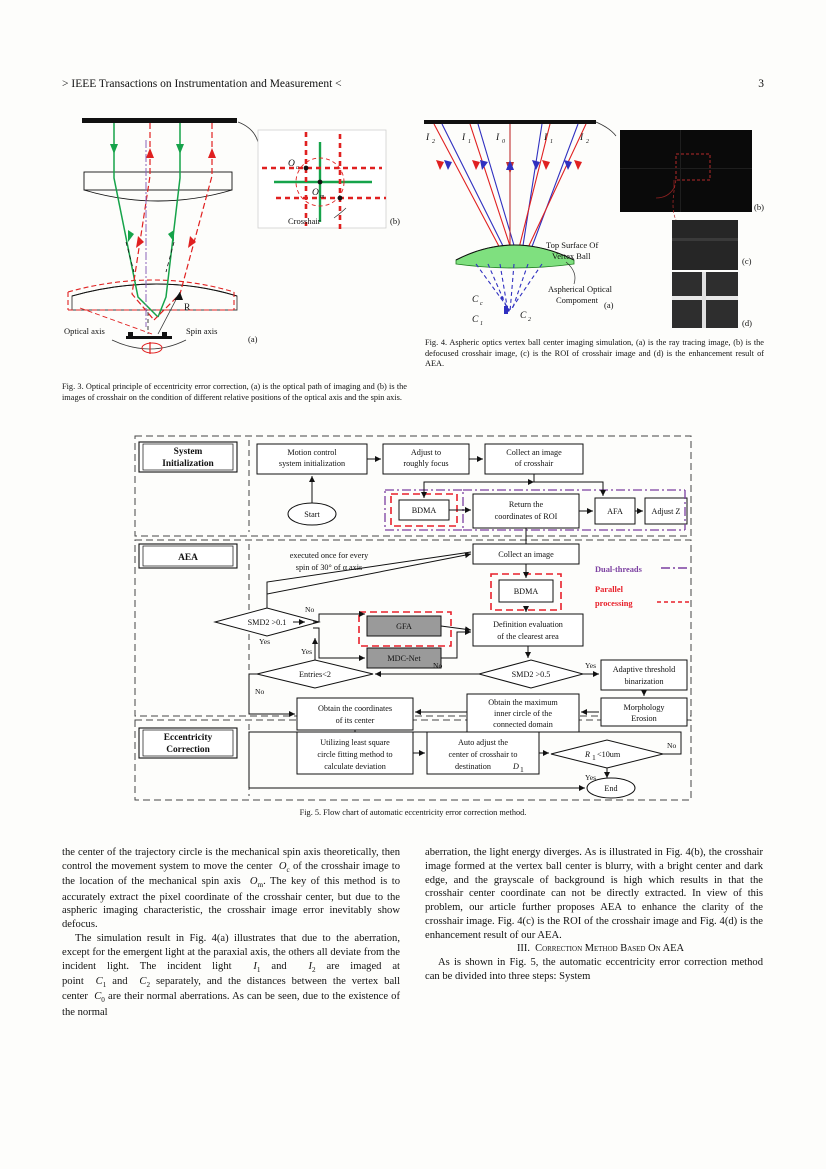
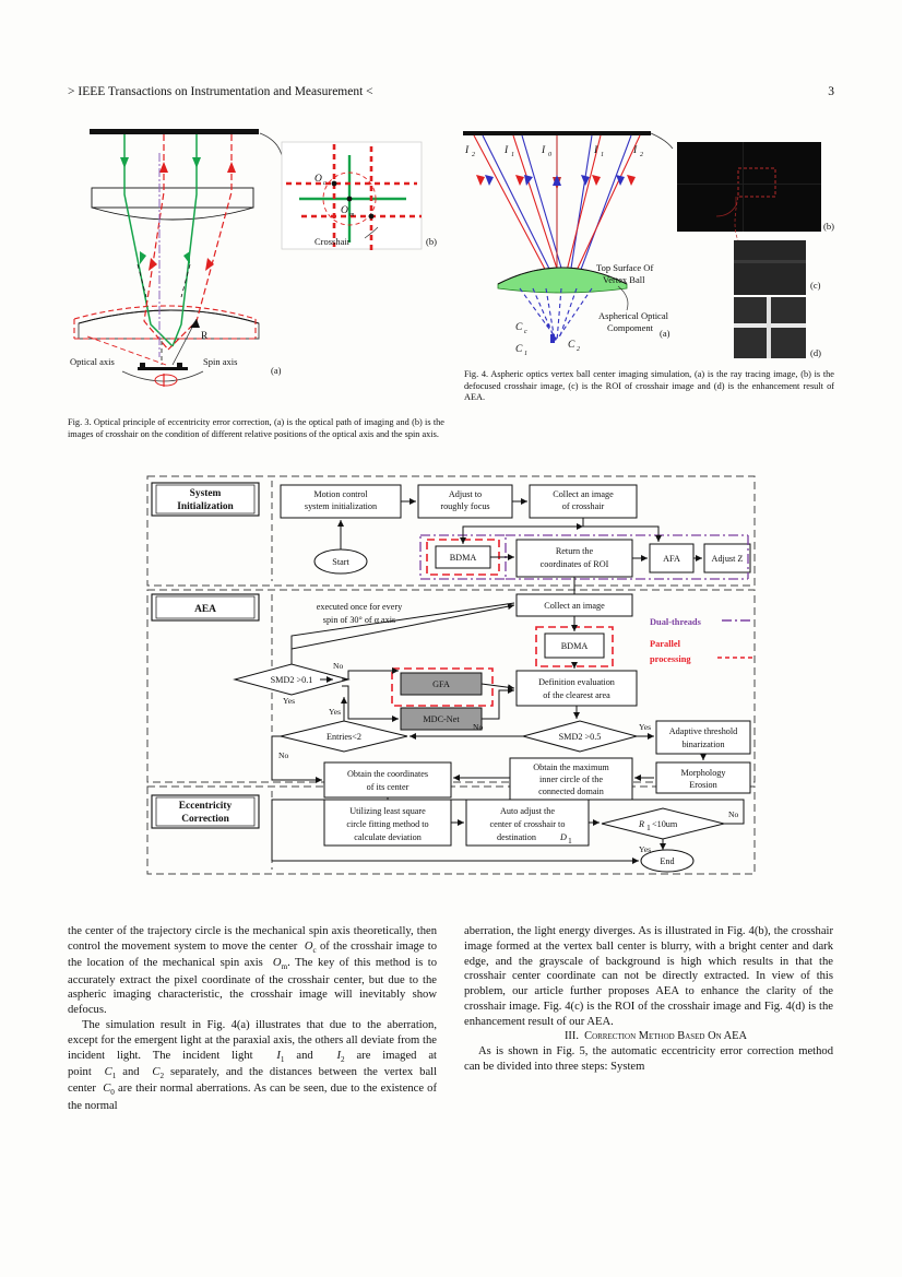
  > IEEE Transactions on Instrumentation and Measurement <
  3
  Optical axis
  Spin axis
  R
  (a)
  O
  O
  Crosshair
  (b)
  Fig. 3. Optical principle of eccentricity error correction, (a) is the optical path of imaging and (b) is the images of crosshair on the condition of different relative positions of the optical axis and the spin axis.
  I
  I
  I
  I
  I
  C
  C
  C
  Top Surface Of
  Vertex Ball
  Aspherical Optical
  Compoment
  (a)
  (b)
  (c)
  (d)
  Fig. 4. Aspheric optics vertex ball center imaging simulation, (a) is the ray tracing image, (b) is the defocused crosshair image, (c) is the ROI of crosshair image and (d) is the enhancement result of AEA.
  System
  Initialization
  AEA
  Eccentricity
  Correction
  Motion control
  system initialization
  Adjust to
  roughly focus
  Collect an image
  of crosshair
  Start
  BDMA
  Return the
  coordinates of ROI
  AFA
  Adjust Z
  executed once for every
  spin of 30° of α axis
  Collect an image
  BDMA
  Dual-threads
  Parallel
  processing
  GFA
  MDC-Net
  SMD2 >0.1
  Definition evaluation
  of the clearest area
  SMD2 >0.5
  Entries<2
  Adaptive threshold
  binarization
  Morphology
  Erosion
  Obtain the maximum
  inner circle of the
  connected domain
  Obtain the coordinates
  of its center
  No
  Yes
  Yes
  No
  No
  Yes
  Utilizing least square
  circle fitting method to
  calculate deviation
  Auto adjust the
  center of crosshair to
  destination
  D
  1
  R
  1
  <10um
  End
  No
  Yes
- Fig. 5. Flow chart of automatic eccentricity error correction method.
- the center of the trajectory circle is the mechanical spin axis theoretically, then control the movement system to move the center Oc of the crosshair image to the location of the mechanical spin axis Om. The key of this method is to accurately extract the pixel coordinate of the crosshair center, but due to the aspheric imaging characteristic, the crosshair image error inevitably show defocus.
+ the center of the trajectory circle is the mechanical spin axis theoretically, then control the movement system to move the center Oc of the crosshair image to the location of the mechanical spin axis Om. The key of this method is to accurately extract the pixel coordinate of the crosshair center, but due to the aspheric imaging characteristic, the crosshair image will inevitably show defocus.
  The simulation result in Fig. 4(a) illustrates that due to the aberration, except for the emergent light at the paraxial axis, the others all deviate from the incident light. The incident light I1 and I2 are imaged at point C1 and C2 separately, and the distances between the vertex ball center C0 are their normal aberrations. As can be seen, due to the existence of the normal
  aberration, the light energy diverges. As is illustrated in Fig. 4(b), the crosshair image formed at the vertex ball center is blurry, with a bright center and dark edge, and the grayscale of background is high which results in that the crosshair center coordinate can not be directly extracted. In view of this problem, our article further proposes AEA to enhance the clarity of the crosshair image. Fig. 4(c) is the ROI of the crosshair image and Fig. 4(d) is the enhancement result of our AEA.
  III. Correction Method Based On AEA
  As is shown in Fig. 5, the automatic eccentricity error correction method can be divided into three steps: System
